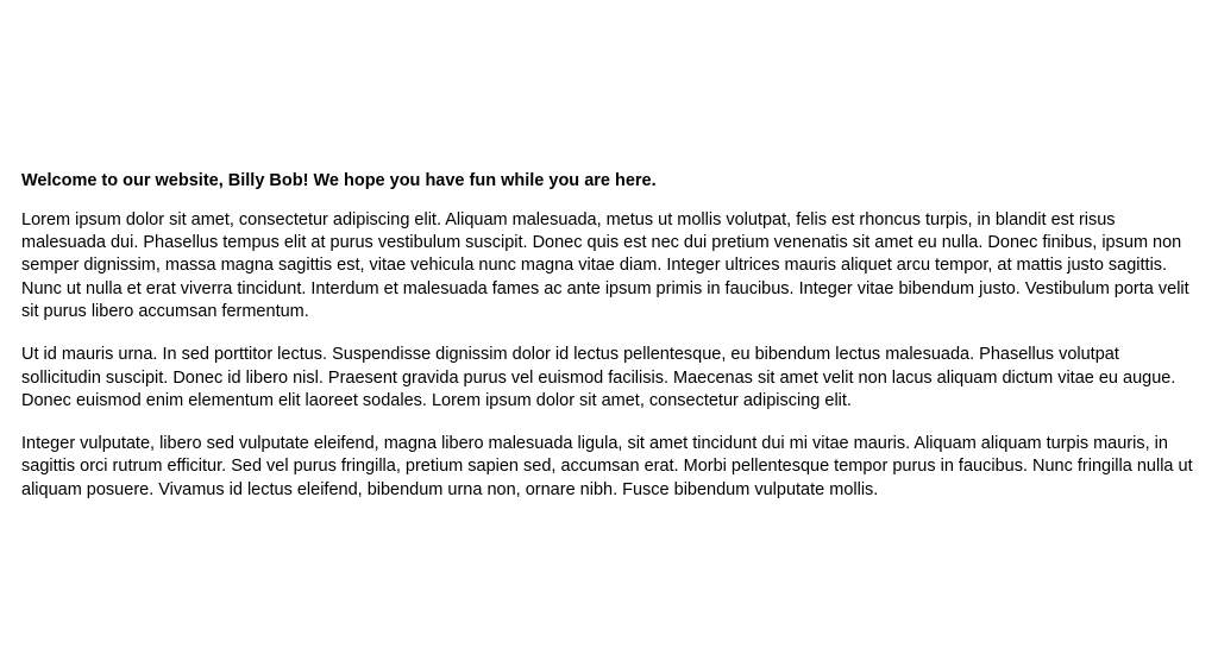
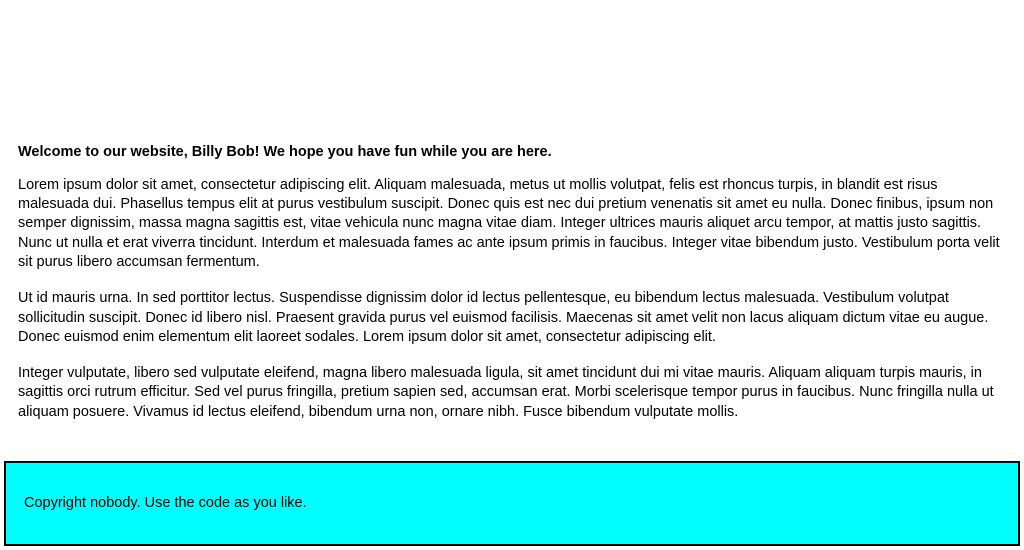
  Welcome to our website, Billy Bob! We hope you have fun while you are here.
  Lorem ipsum dolor sit amet, consectetur adipiscing elit. Aliquam malesuada, metus ut mollis volutpat, felis est rhoncus turpis, in blandit est risus malesuada dui. Phasellus tempus elit at purus vestibulum suscipit. Donec quis est nec dui pretium venenatis sit amet eu nulla. Donec finibus, ipsum non semper dignissim, massa magna sagittis est, vitae vehicula nunc magna vitae diam. Integer ultrices mauris aliquet arcu tempor, at mattis justo sagittis. Nunc ut nulla et erat viverra tincidunt. Interdum et malesuada fames ac ante ipsum primis in faucibus. Integer vitae bibendum justo. Vestibulum porta velit sit purus libero accumsan fermentum.
- Ut id mauris urna. In sed porttitor lectus. Suspendisse dignissim dolor id lectus pellentesque, eu bibendum lectus malesuada. Phasellus volutpat sollicitudin suscipit. Donec id libero nisl. Praesent gravida purus vel euismod facilisis. Maecenas sit amet velit non lacus aliquam dictum vitae eu augue. Donec euismod enim elementum elit laoreet sodales. Lorem ipsum dolor sit amet, consectetur adipiscing elit.
+ Ut id mauris urna. In sed porttitor lectus. Suspendisse dignissim dolor id lectus pellentesque, eu bibendum lectus malesuada. Vestibulum volutpat sollicitudin suscipit. Donec id libero nisl. Praesent gravida purus vel euismod facilisis. Maecenas sit amet velit non lacus aliquam dictum vitae eu augue. Donec euismod enim elementum elit laoreet sodales. Lorem ipsum dolor sit amet, consectetur adipiscing elit.
- Integer vulputate, libero sed vulputate eleifend, magna libero malesuada ligula, sit amet tincidunt dui mi vitae mauris. Aliquam aliquam turpis mauris, in sagittis orci rutrum efficitur. Sed vel purus fringilla, pretium sapien sed, accumsan erat. Morbi pellentesque tempor purus in faucibus. Nunc fringilla nulla ut aliquam posuere. Vivamus id lectus eleifend, bibendum urna non, ornare nibh. Fusce bibendum vulputate mollis.
+ Integer vulputate, libero sed vulputate eleifend, magna libero malesuada ligula, sit amet tincidunt dui mi vitae mauris. Aliquam aliquam turpis mauris, in sagittis orci rutrum efficitur. Sed vel purus fringilla, pretium sapien sed, accumsan erat. Morbi scelerisque tempor purus in faucibus. Nunc fringilla nulla ut aliquam posuere. Vivamus id lectus eleifend, bibendum urna non, ornare nibh. Fusce bibendum vulputate mollis.
+ Copyright nobody. Use the code as you like.
